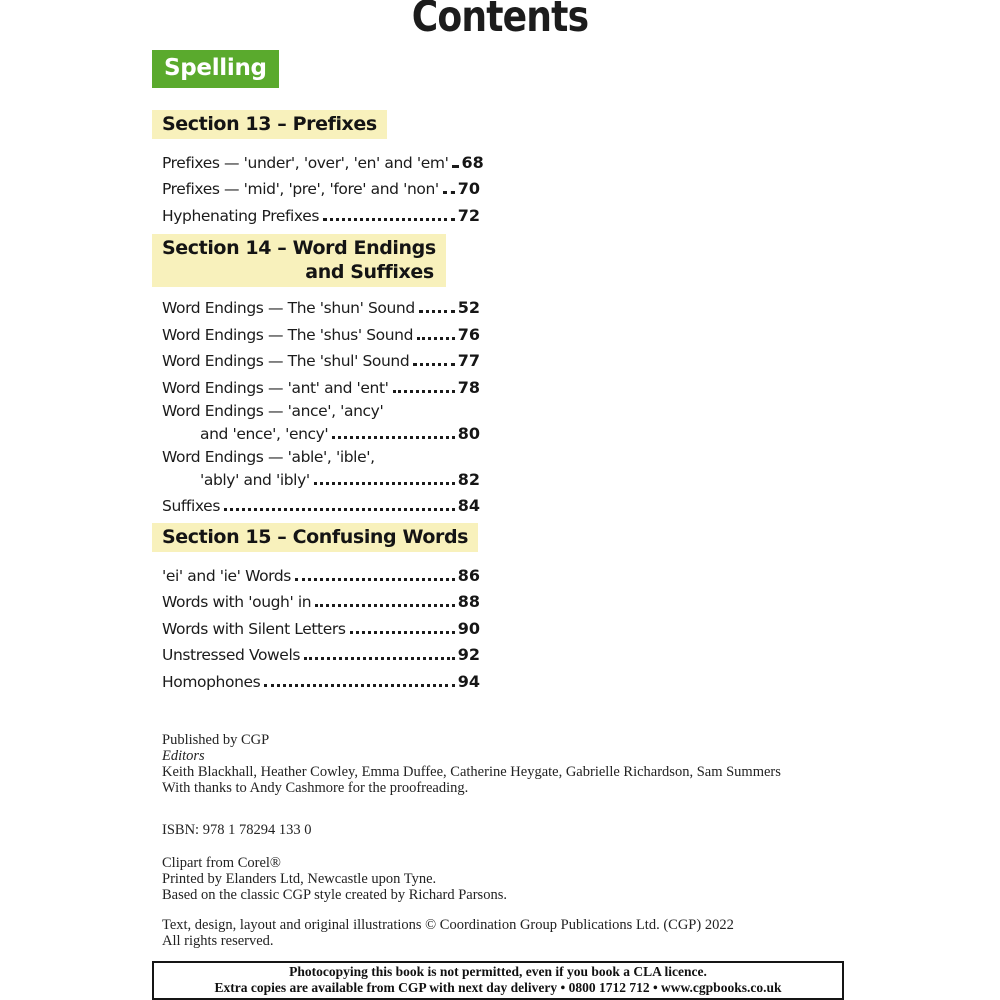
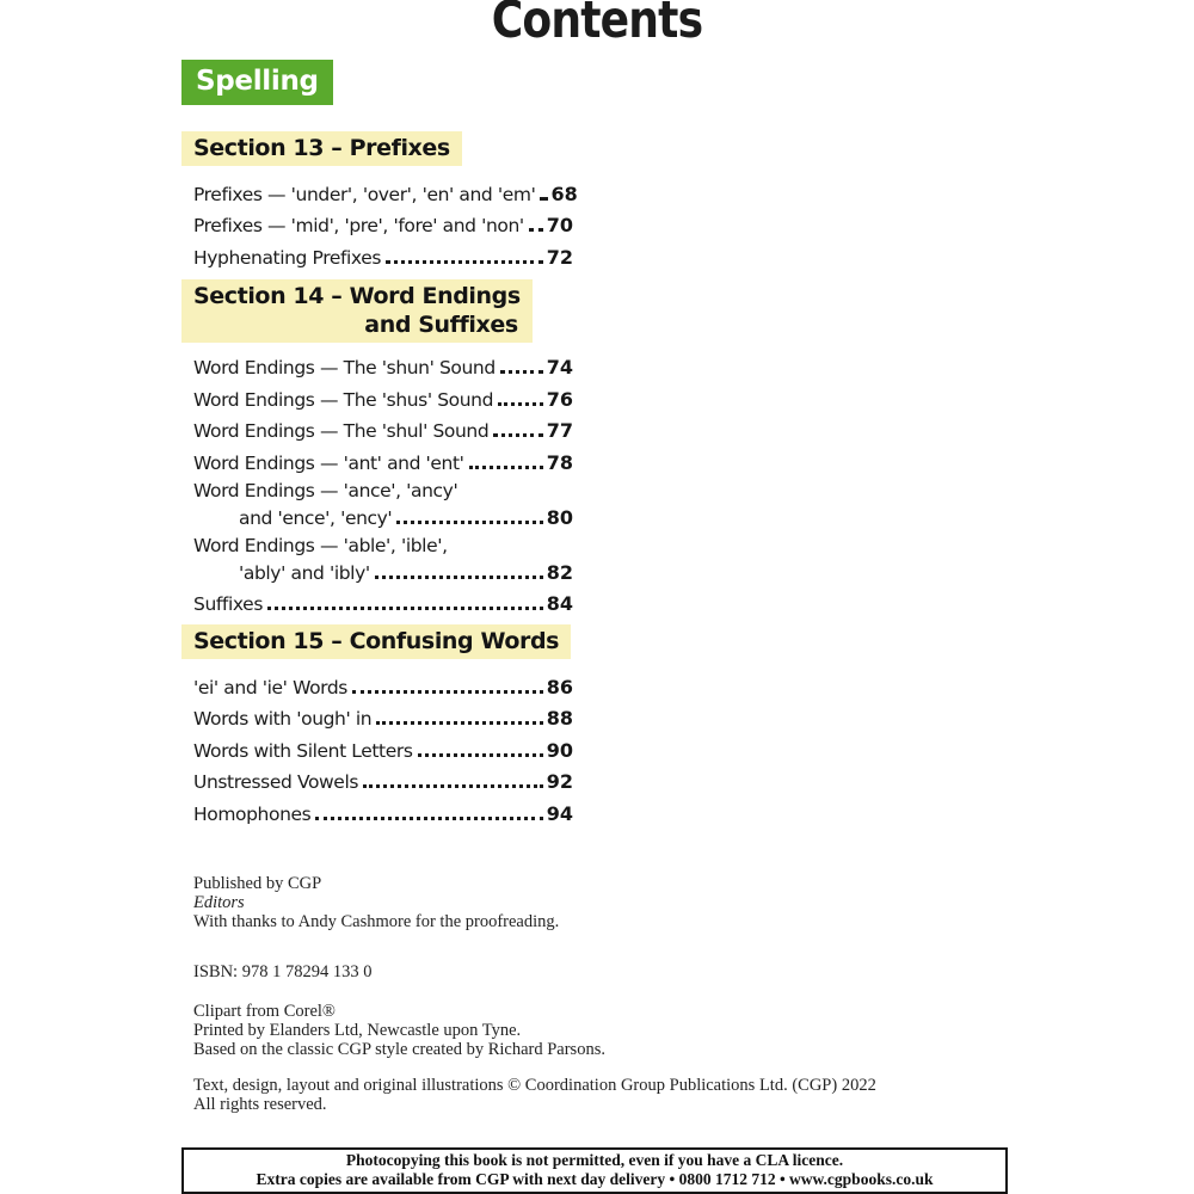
  Contents
  Spelling
  Section 13 – Prefixes
  Prefixes — 'under', 'over', 'en' and 'em'
  68
  Prefixes — 'mid', 'pre', 'fore' and 'non'
  70
  Hyphenating Prefixes
  72
  Section 14 – Word Endings
  and Suffixes
  Word Endings — The 'shun' Sound
- 52
+ 74
  Word Endings — The 'shus' Sound
  76
  Word Endings — The 'shul' Sound
  77
  Word Endings — 'ant' and 'ent'
  78
  Word Endings — 'ance', 'ancy'
  and 'ence', 'ency'
  80
  Word Endings — 'able', 'ible',
  'ably' and 'ibly'
  82
  Suffixes
  84
  Section 15 – Confusing Words
  'ei' and 'ie' Words
  86
  Words with 'ough' in
  88
  Words with Silent Letters
  90
  Unstressed Vowels
  92
  Homophones
  94
  Published by CGP
  Editors
- Keith Blackhall, Heather Cowley, Emma Duffee, Catherine Heygate, Gabrielle Richardson, Sam Summers
  With thanks to Andy Cashmore for the proofreading.
  ISBN: 978 1 78294 133 0
  Clipart from Corel®
  Printed by Elanders Ltd, Newcastle upon Tyne.
  Based on the classic CGP style created by Richard Parsons.
  Text, design, layout and original illustrations © Coordination Group Publications Ltd. (CGP) 2022
  All rights reserved.
- Photocopying this book is not permitted, even if you book a CLA licence.
+ Photocopying this book is not permitted, even if you have a CLA licence.
  Extra copies are available from CGP with next day delivery • 0800 1712 712 • www.cgpbooks.co.uk
